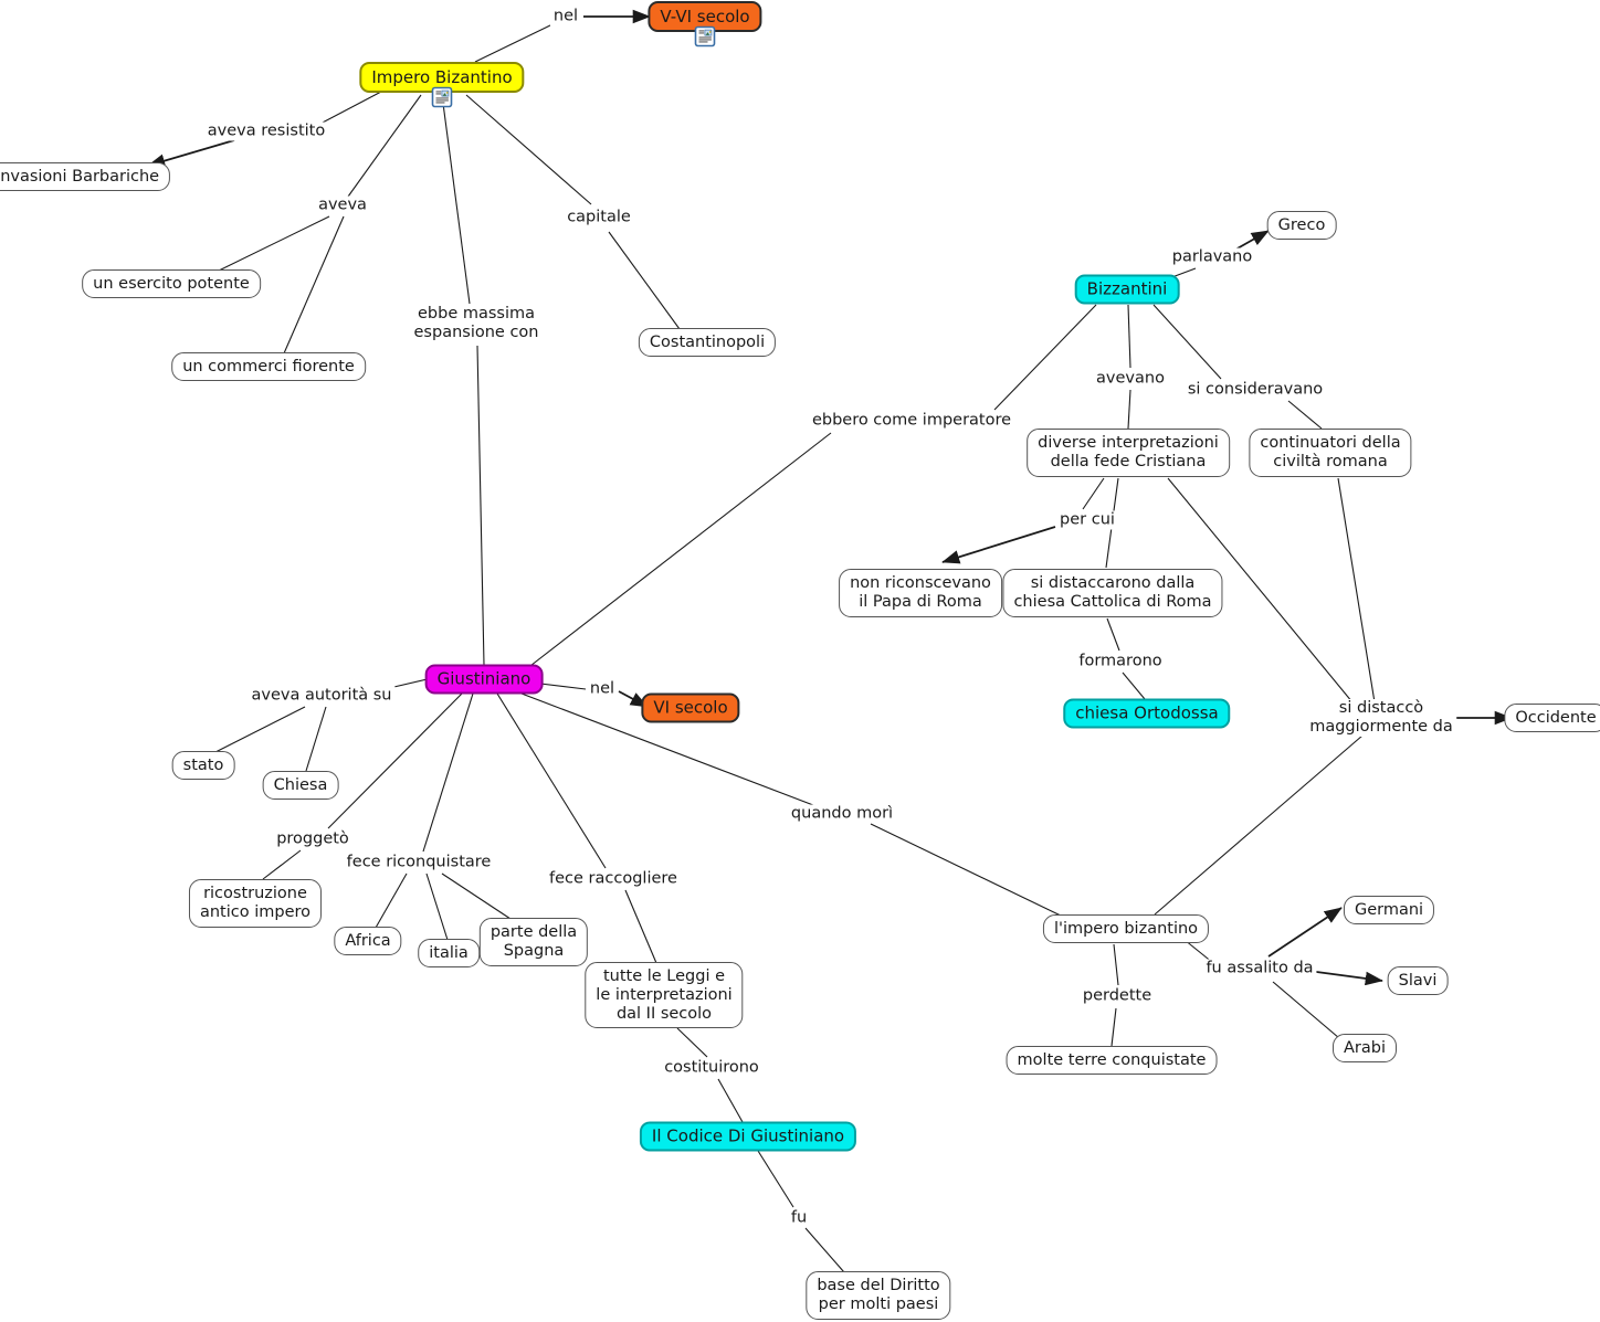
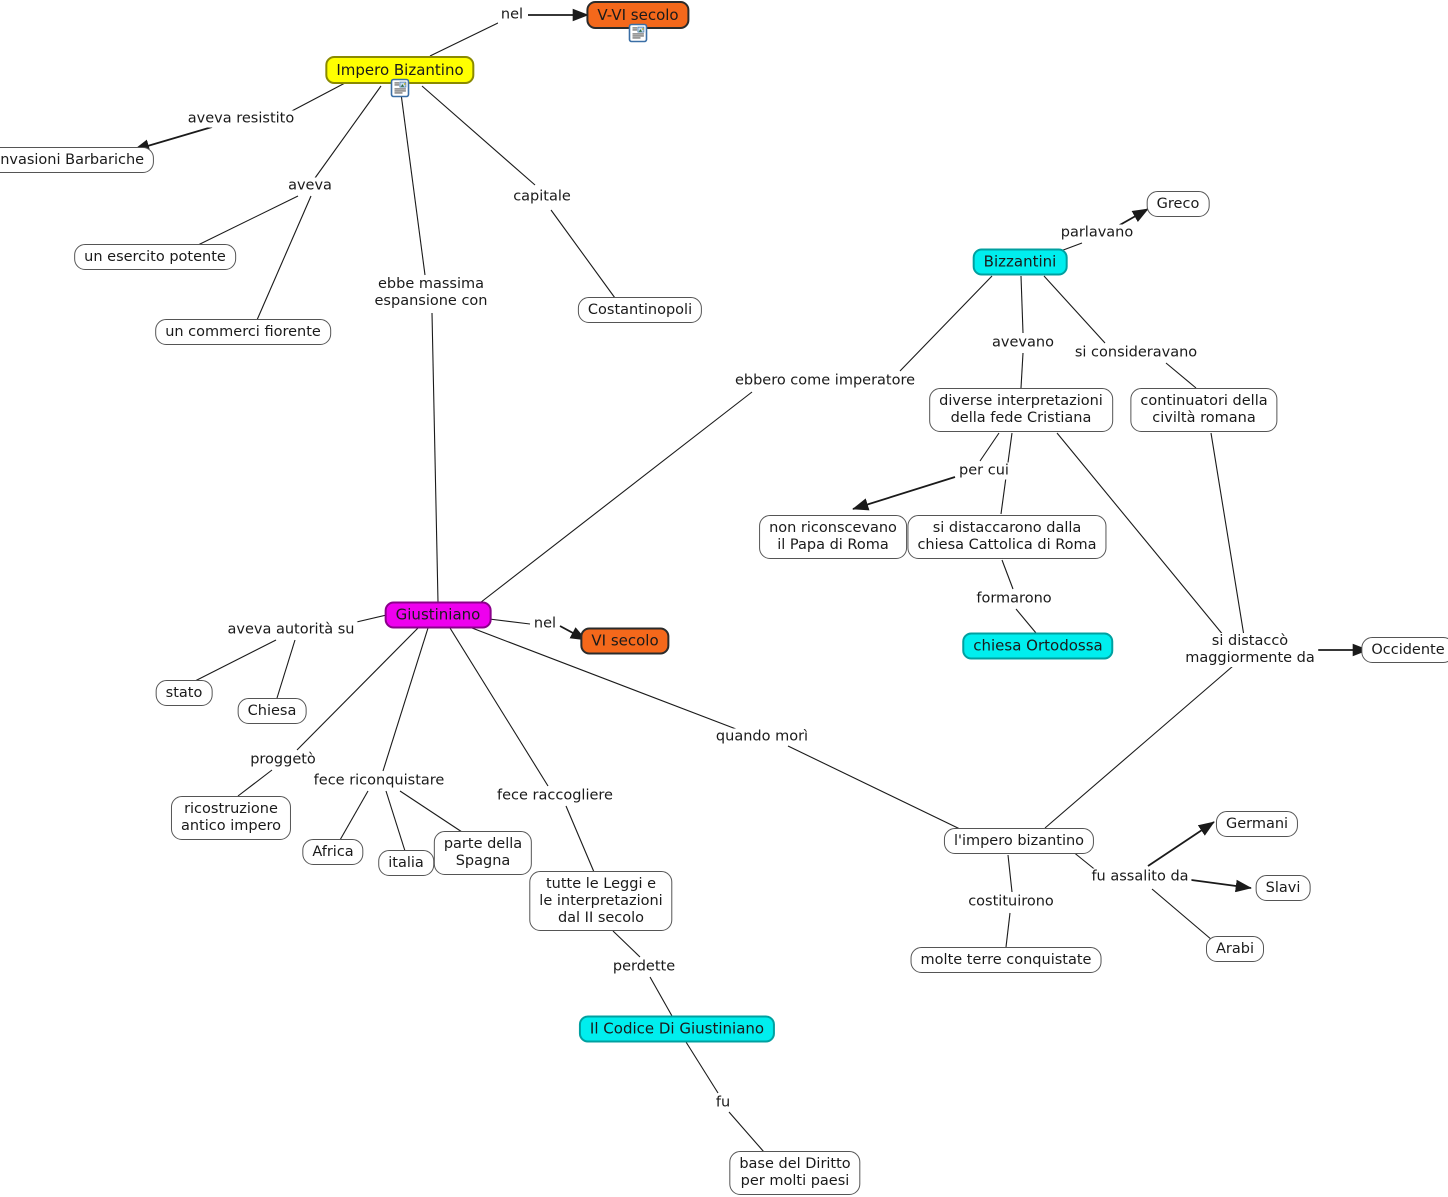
  nel
  aveva resistito
  aveva
  capitale
  ebbe massima
  espansione con
  parlavano
  avevano
  si consideravano
  ebbero come imperatore
  per cui
  formarono
  si distaccò
  maggiormente da
  aveva autorità su
  nel
  proggetò
  fece riconquistare
  fece raccogliere
  quando morì
- costituirono
+ perdette
  fu
- perdette
+ costituirono
  fu assalito da
  Impero Bizantino
  V-VI secolo
  nvasioni Barbariche
  un esercito potente
  un commerci fiorente
  Costantinopoli
  Bizzantini
  Greco
  diverse interpretazioni
  della fede Cristiana
  continuatori della
  civiltà romana
  non riconscevano
  il Papa di Roma
  si distaccarono dalla
  chiesa Cattolica di Roma
  chiesa Ortodossa
  Occidente
  Giustiniano
  VI secolo
  stato
  Chiesa
  ricostruzione
  antico impero
  Africa
  italia
  parte della
  Spagna
  tutte le Leggi e
  le interpretazioni
  dal II secolo
  Il Codice Di Giustiniano
  base del Diritto
  per molti paesi
  l'impero bizantino
  molte terre conquistate
  Germani
  Slavi
  Arabi
